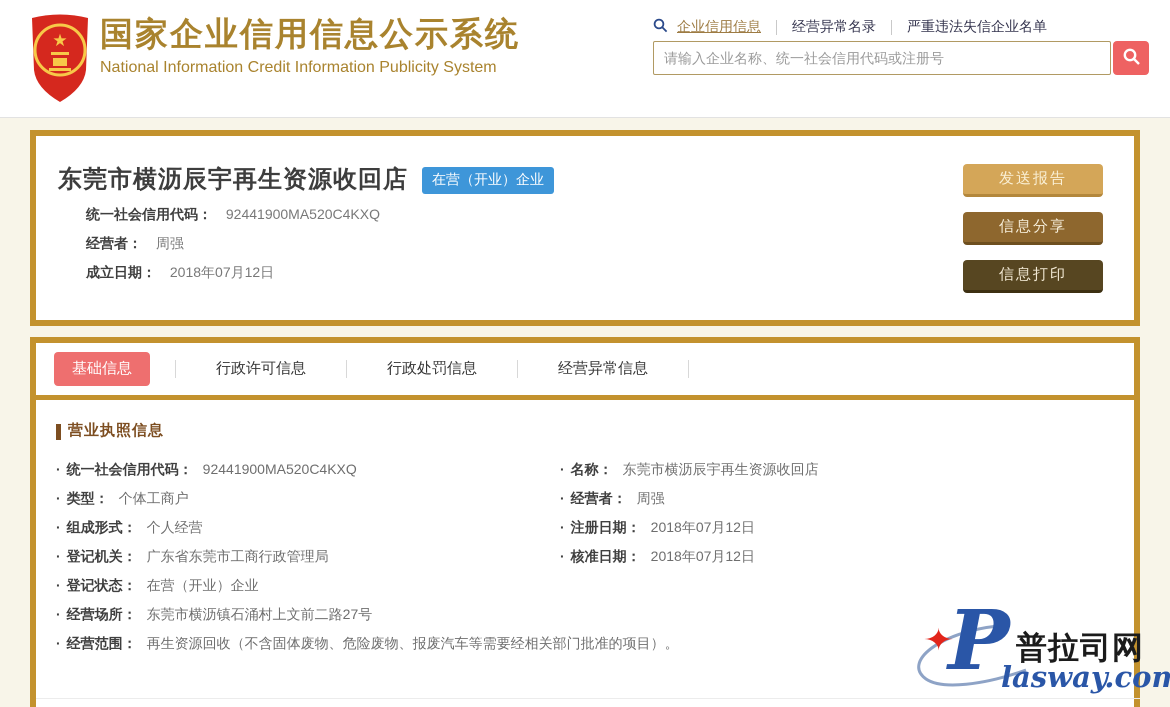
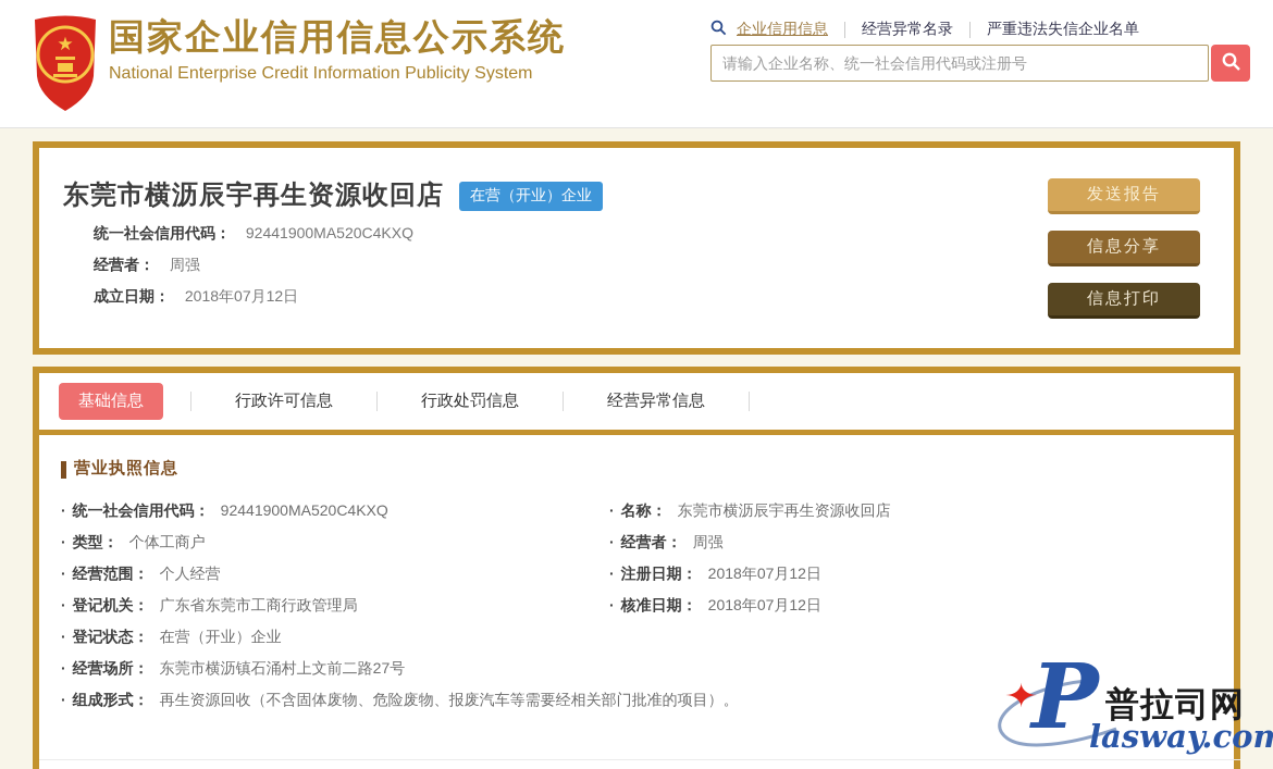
  ★
  国家企业信用信息公示系统
- National Information Credit Information Publicity System
+ National Enterprise Credit Information Publicity System
  企业信用信息
  经营异常名录
  严重违法失信企业名单
  请输入企业名称、统一社会信用代码或注册号
  东莞市横沥辰宇再生资源收回店
  在营（开业）企业
  统一社会信用代码： 92441900MA520C4KXQ
  经营者： 周强
  成立日期： 2018年07月12日
  发送报告
  信息分享
  信息打印
  基础信息
  行政许可信息
  行政处罚信息
  经营异常信息
  营业执照信息
  · 统一社会信用代码： 92441900MA520C4KXQ
  · 类型： 个体工商户
- · 组成形式： 个人经营
+ · 经营范围： 个人经营
  · 登记机关： 广东省东莞市工商行政管理局
  · 登记状态： 在营（开业）企业
  · 经营场所： 东莞市横沥镇石涌村上文前二路27号
- · 经营范围： 再生资源回收（不含固体废物、危险废物、报废汽车等需要经相关部门批准的项目）。
+ · 组成形式： 再生资源回收（不含固体废物、危险废物、报废汽车等需要经相关部门批准的项目）。
  · 名称： 东莞市横沥辰宇再生资源收回店
  · 经营者： 周强
  · 注册日期： 2018年07月12日
  · 核准日期： 2018年07月12日
  ✦
  P
  普拉司网
  lasway.com
